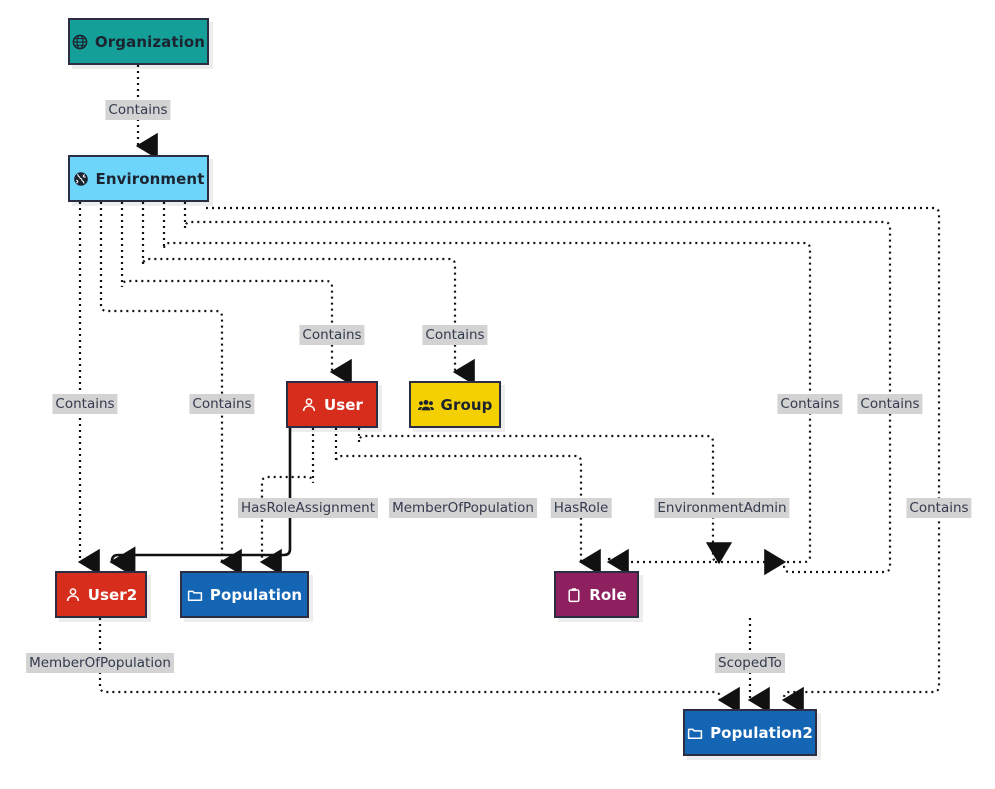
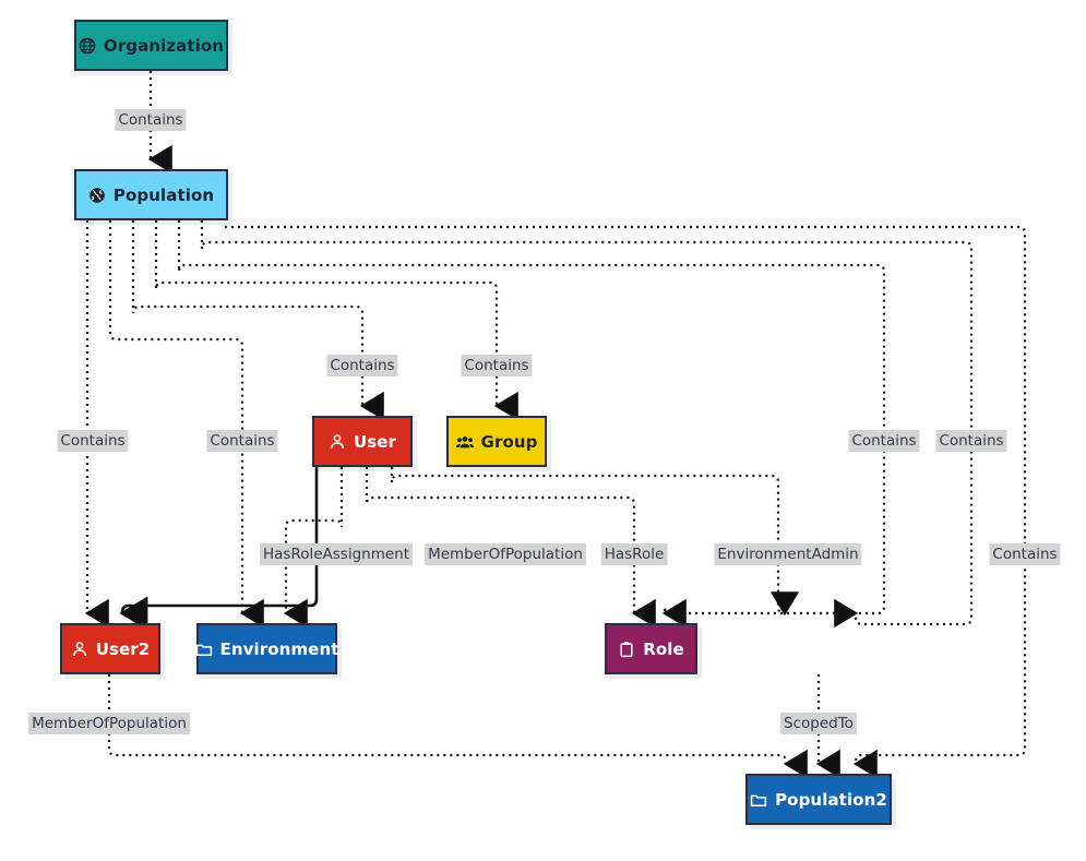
  Organization
- Environment
+ Population
  User
  Group
  User2
- Population
+ Environment
  Role
  Population2
  Contains
  Contains
  Contains
  Contains
  Contains
  Contains
  Contains
  Contains
  HasRoleAssignment
  MemberOfPopulation
  HasRole
  EnvironmentAdmin
  MemberOfPopulation
  ScopedTo
